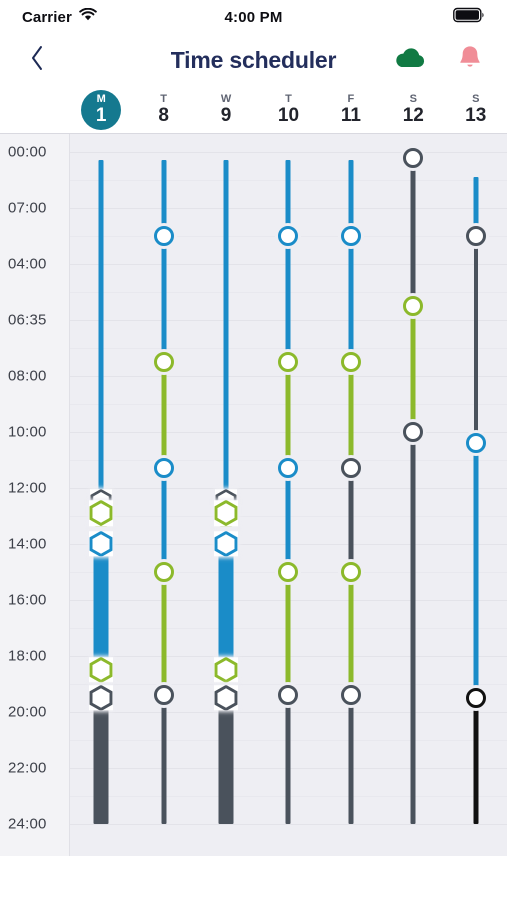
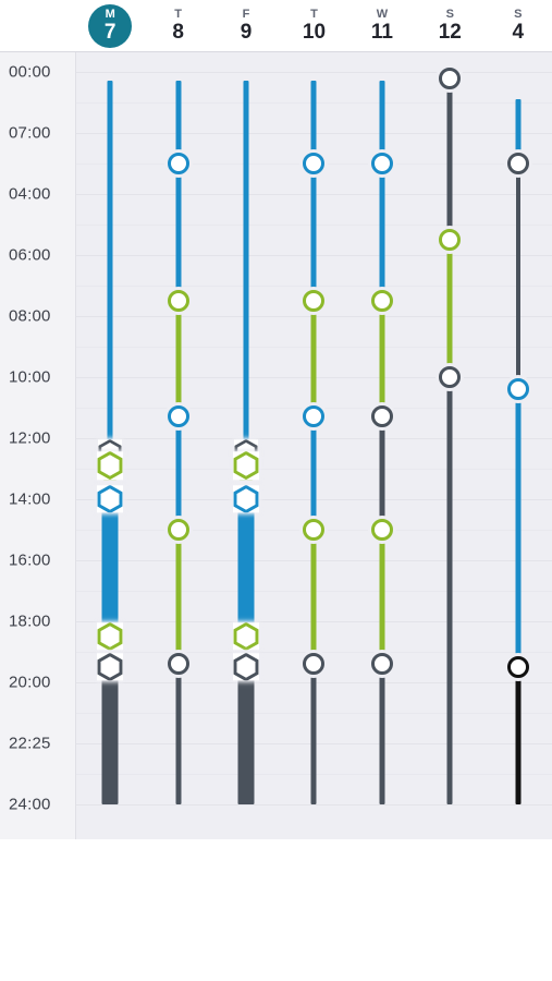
- Carrier
- 4:00 PM
- Time scheduler
  M
- 1
+ 7
  T
  8
- W
+ F
  9
  T
  10
- F
+ W
  11
  S
  12
  S
- 13
+ 4
  00:00
  07:00
  04:00
- 06:35
+ 06:00
  08:00
  10:00
  12:00
  14:00
  16:00
  18:00
  20:00
- 22:00
+ 22:25
  24:00
